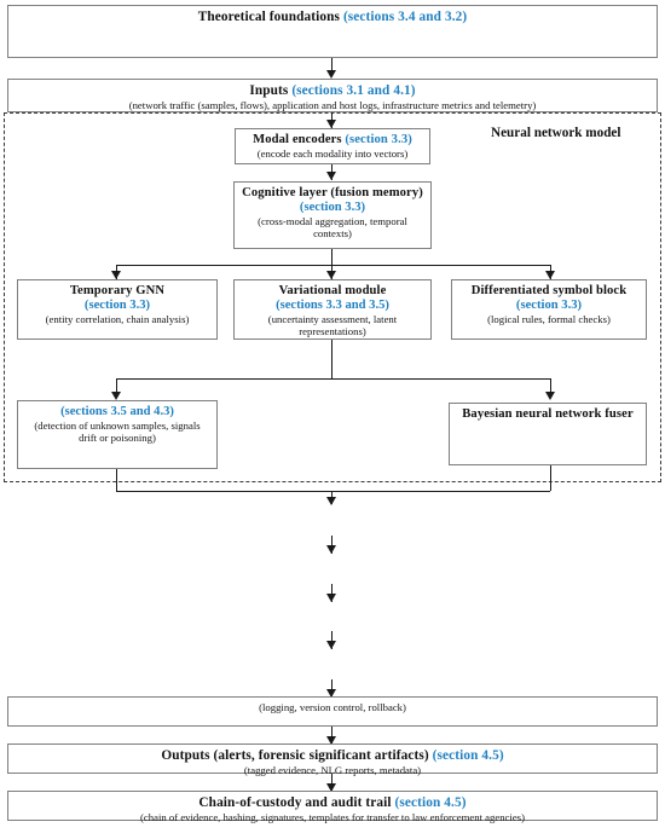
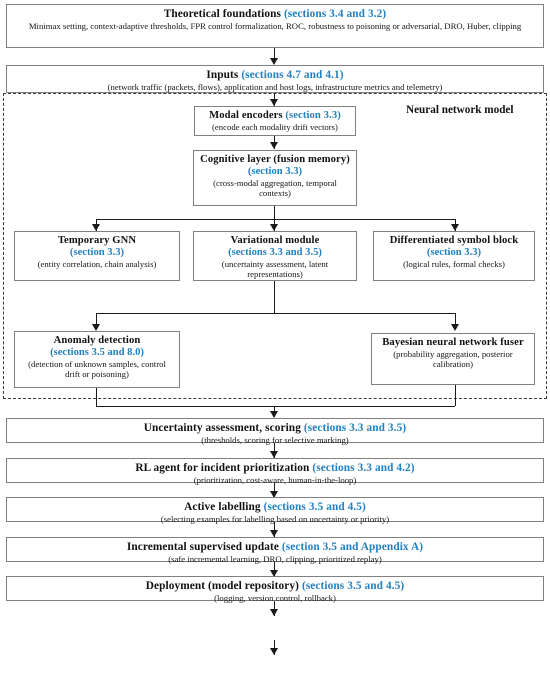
  Theoretical foundations (sections 3.4 and 3.2)
+ Minimax setting, context-adaptive thresholds, FPR control formalization, ROC, robustness to poisoning or adversarial, DRO, Huber, clipping
- Inputs (sections 3.1 and 4.1)
+ Inputs (sections 4.7 and 4.1)
- (network traffic (samples, flows), application and host logs, infrastructure metrics and telemetry)
+ (network traffic (packets, flows), application and host logs, infrastructure metrics and telemetry)
  Neural network model
  Modal encoders (section 3.3)
- (encode each modality into vectors)
+ (encode each modality drift vectors)
  Cognitive layer (fusion memory)
  (section 3.3)
  (cross-modal aggregation, temporal contexts)
  Temporary GNN
  (section 3.3)
  (entity correlation, chain analysis)
  Variational module
  (sections 3.3 and 3.5)
  (uncertainty assessment, latent representations)
  Differentiated symbol block
  (section 3.3)
  (logical rules, formal checks)
+ Anomaly detection
- (sections 3.5 and 4.3)
+ (sections 3.5 and 8.0)
- (detection of unknown samples, signals drift or poisoning)
+ (detection of unknown samples, control drift or poisoning)
  Bayesian neural network fuser
+ (probability aggregation, posterior calibration)
+ Uncertainty assessment, scoring (sections 3.3 and 3.5)
+ (thresholds, scoring for selective marking)
+ RL agent for incident prioritization (sections 3.3 and 4.2)
+ (prioritization, cost-aware, human-in-the-loop)
+ Active labelling (sections 3.5 and 4.5)
+ (selecting examples for labelling based on uncertainty or priority)
+ Incremental supervised update (section 3.5 and Appendix A)
+ (safe incremental learning, DRO, clipping, prioritized replay)
+ Deployment (model repository) (sections 3.5 and 4.5)
  (logging, version control, rollback)
- Outputs (alerts, forensic significant artifacts) (section 4.5)
- (tagged evidence, NLG reports, metadata)
- Chain-of-custody and audit trail (section 4.5)
- (chain of evidence, hashing, signatures, templates for transfer to law enforcement agencies)
